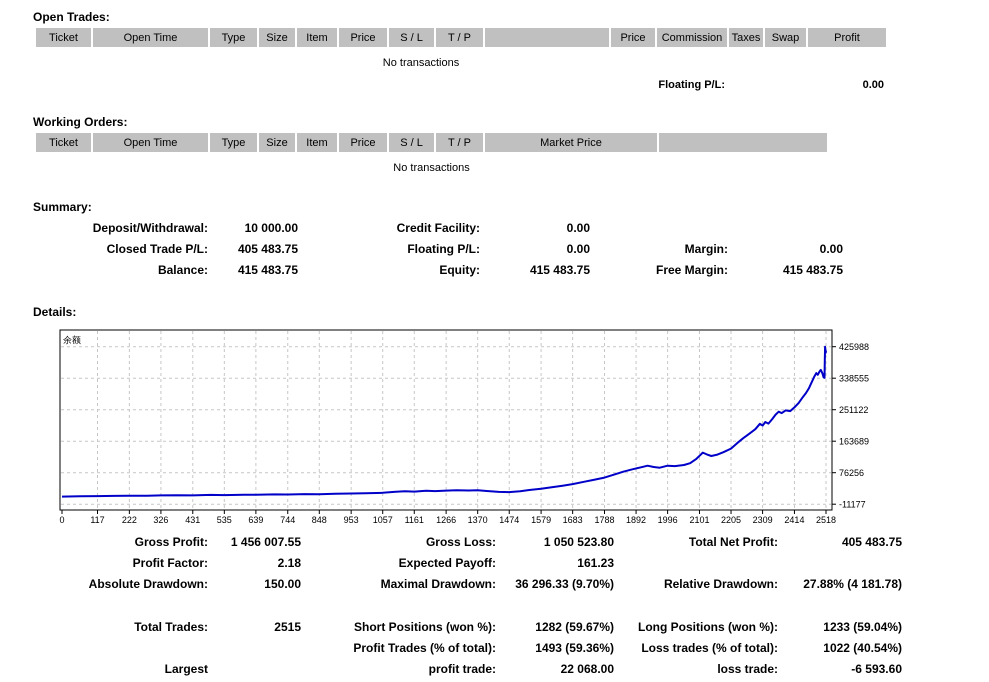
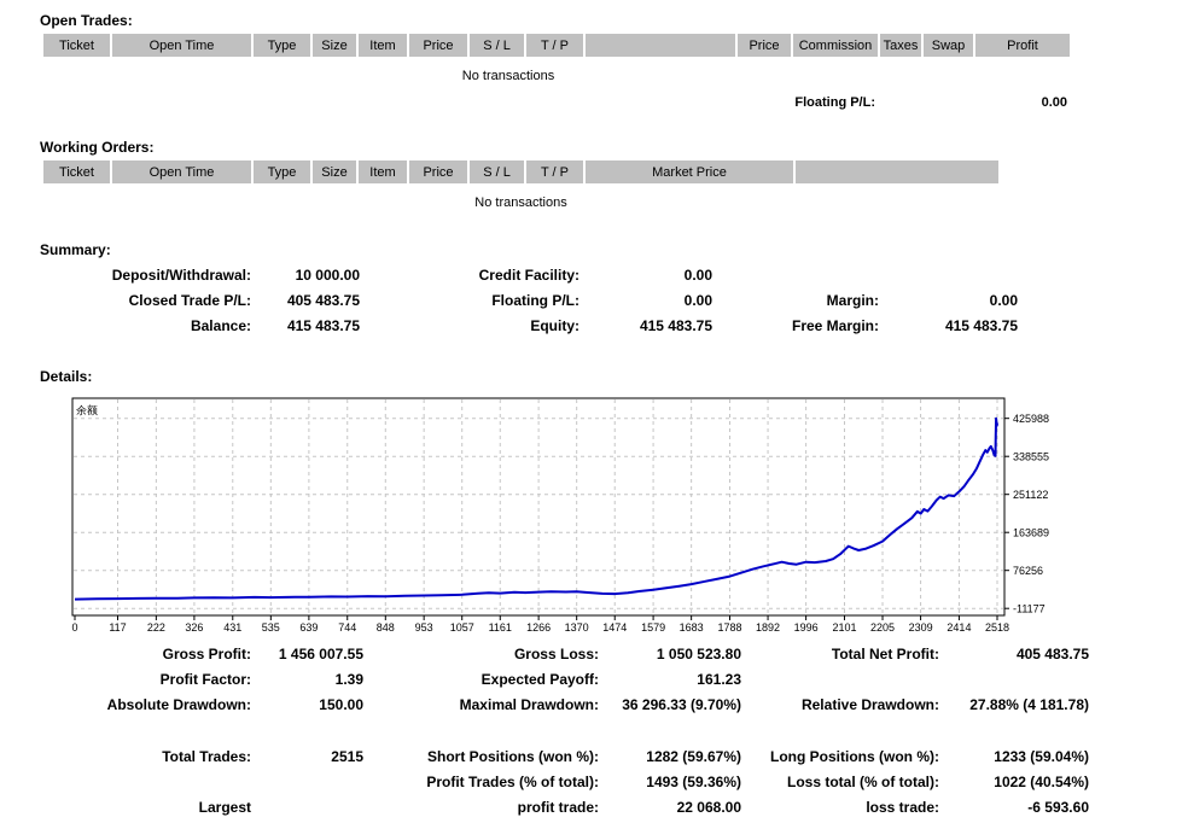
  Open Trades:
  Ticket	Open Time	Type	Size	Item	Price	S / L	T / P		Price	Commission	Taxes	Swap	Profit
  No transactions
  Floating P/L:	0.00
  Working Orders:
  Ticket	Open Time	Type	Size	Item	Price	S / L	T / P	Market Price
  No transactions
  Summary:
  Deposit/Withdrawal:
  10 000.00
  Credit Facility:
  0.00
  Closed Trade P/L:
  405 483.75
  Floating P/L:
  0.00
  Margin:
  0.00
  Balance:
  415 483.75
  Equity:
  415 483.75
  Free Margin:
  415 483.75
  Details:
  425988
  338555
  251122
  163689
  76256
  -11177
  0
  117
  222
  326
  431
  535
  639
  744
  848
  953
  1057
  1161
  1266
  1370
  1474
  1579
  1683
  1788
  1892
  1996
  2101
  2205
  2309
  2414
  2518
  余额
  Gross Profit:
  1 456 007.55
  Gross Loss:
  1 050 523.80
  Total Net Profit:
  405 483.75
  Profit Factor:
- 2.18
+ 1.39
  Expected Payoff:
  161.23
  Absolute Drawdown:
  150.00
  Maximal Drawdown:
  36 296.33 (9.70%)
  Relative Drawdown:
  27.88% (4 181.78)
  Total Trades:
  2515
  Short Positions (won %):
  1282 (59.67%)
  Long Positions (won %):
  1233 (59.04%)
  Profit Trades (% of total):
  1493 (59.36%)
- Loss trades (% of total):
+ Loss total (% of total):
  1022 (40.54%)
  Largest
  profit trade:
  22 068.00
  loss trade:
  -6 593.60
